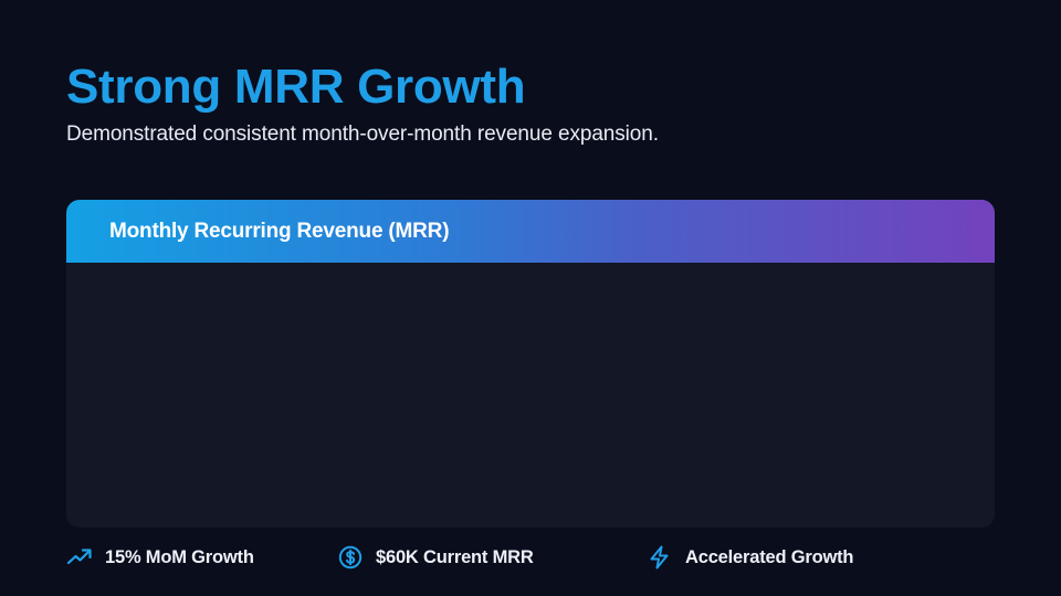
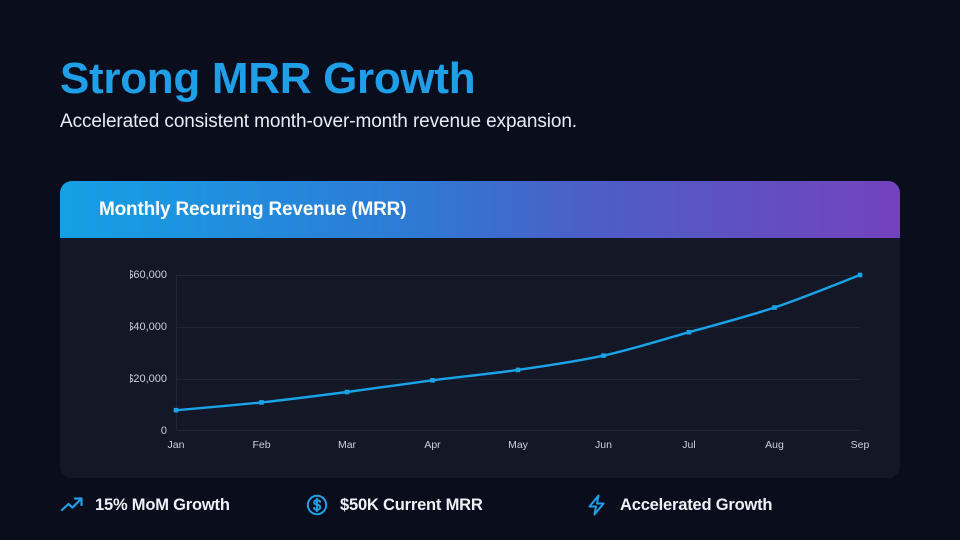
  Strong MRR Growth
- Demonstrated consistent month-over-month revenue expansion.
+ Accelerated consistent month-over-month revenue expansion.
  Monthly Recurring Revenue (MRR)
+ 0
+ $20,000
+ $40,000
+ $60,000
+ Jan
+ Feb
+ Mar
+ Apr
+ May
+ Jun
+ Jul
+ Aug
+ Sep
  15% MoM Growth
- $60K Current MRR
+ $50K Current MRR
  Accelerated Growth
